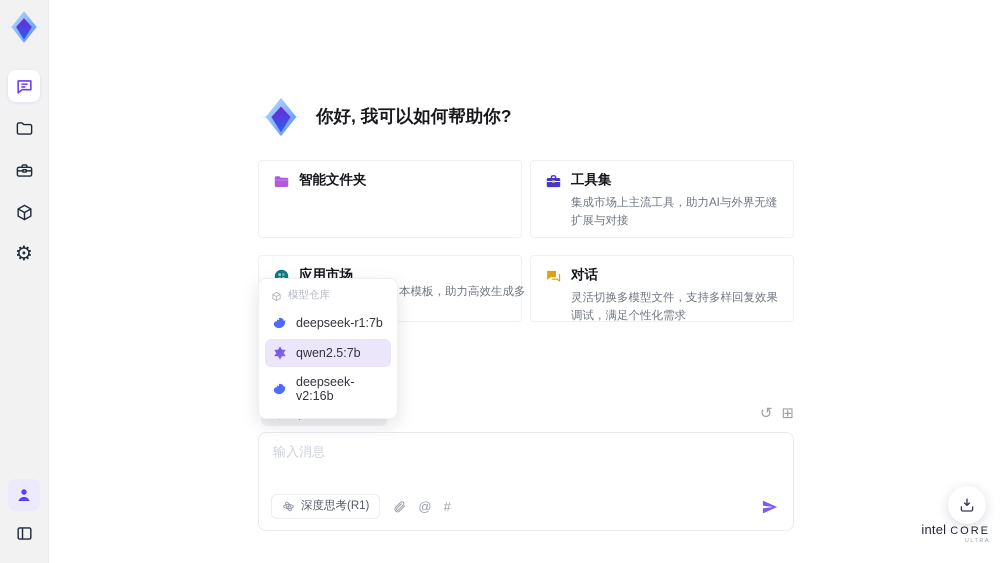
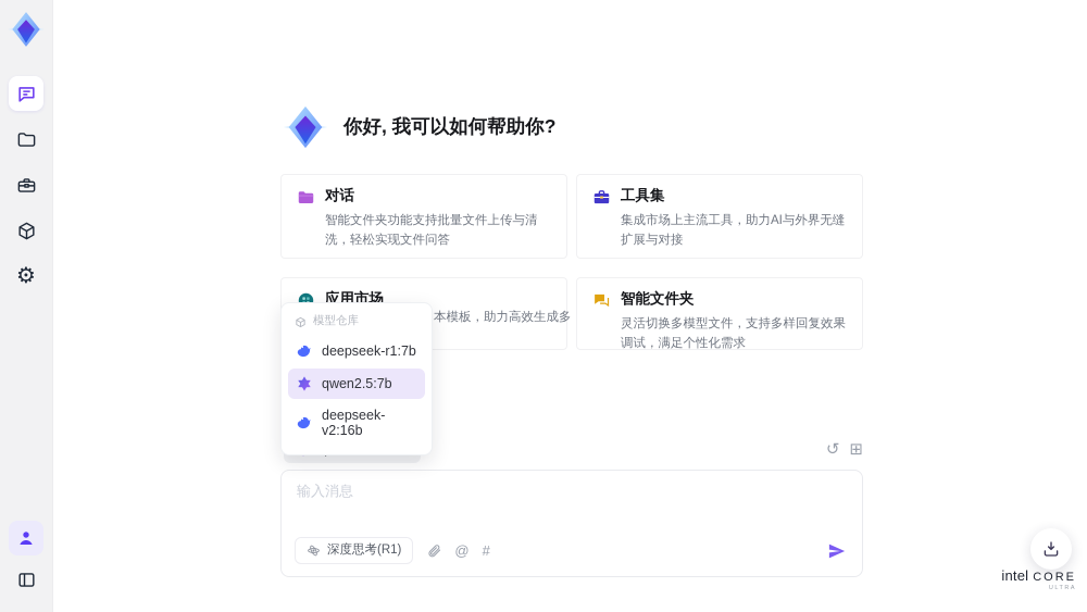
  ⚙
  你好, 我可以如何帮助你?
- 智能文件夹
+ 对话
+ 智能文件夹功能支持批量文件上传与清洗，轻松实现文件问答
  工具集
  集成市场上主流工具，助力AI与外界无缝扩展与对接
  应用市场
  本模板，助力高效生成多
- 对话
+ 智能文件夹
  灵活切换多模型文件，支持多样回复效果调试，满足个性化需求
  ↺
  ⊞
  输入消息
  深度思考(R1)
  @
  #
  模型仓库
  deepseek-r1:7b
  qwen2.5:7b
  deepseek-v2:16b
  intel
  CORE
